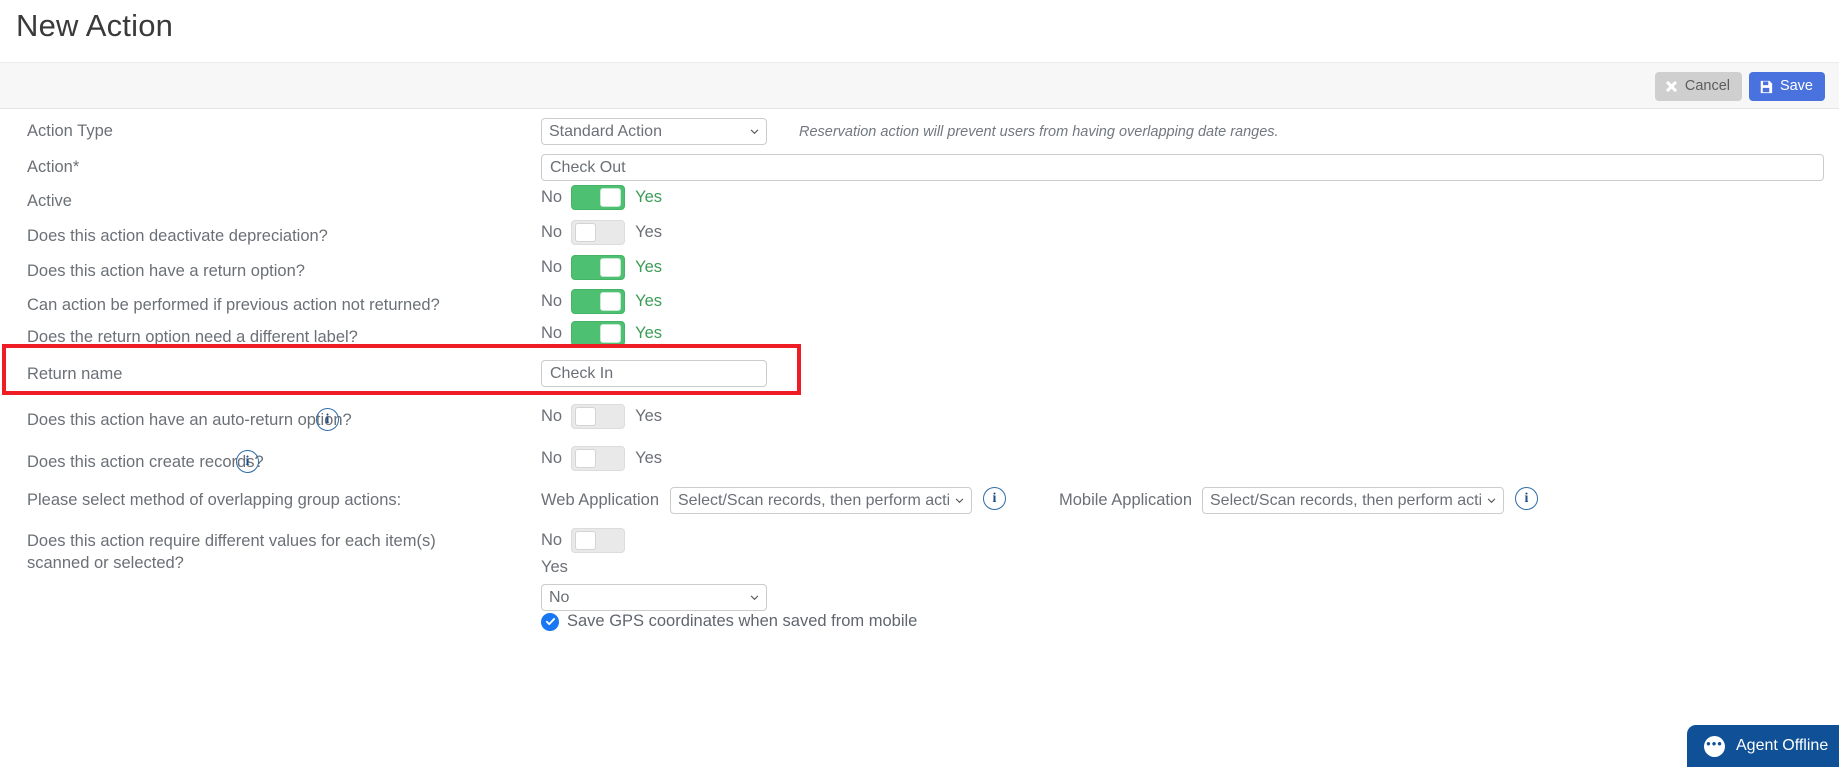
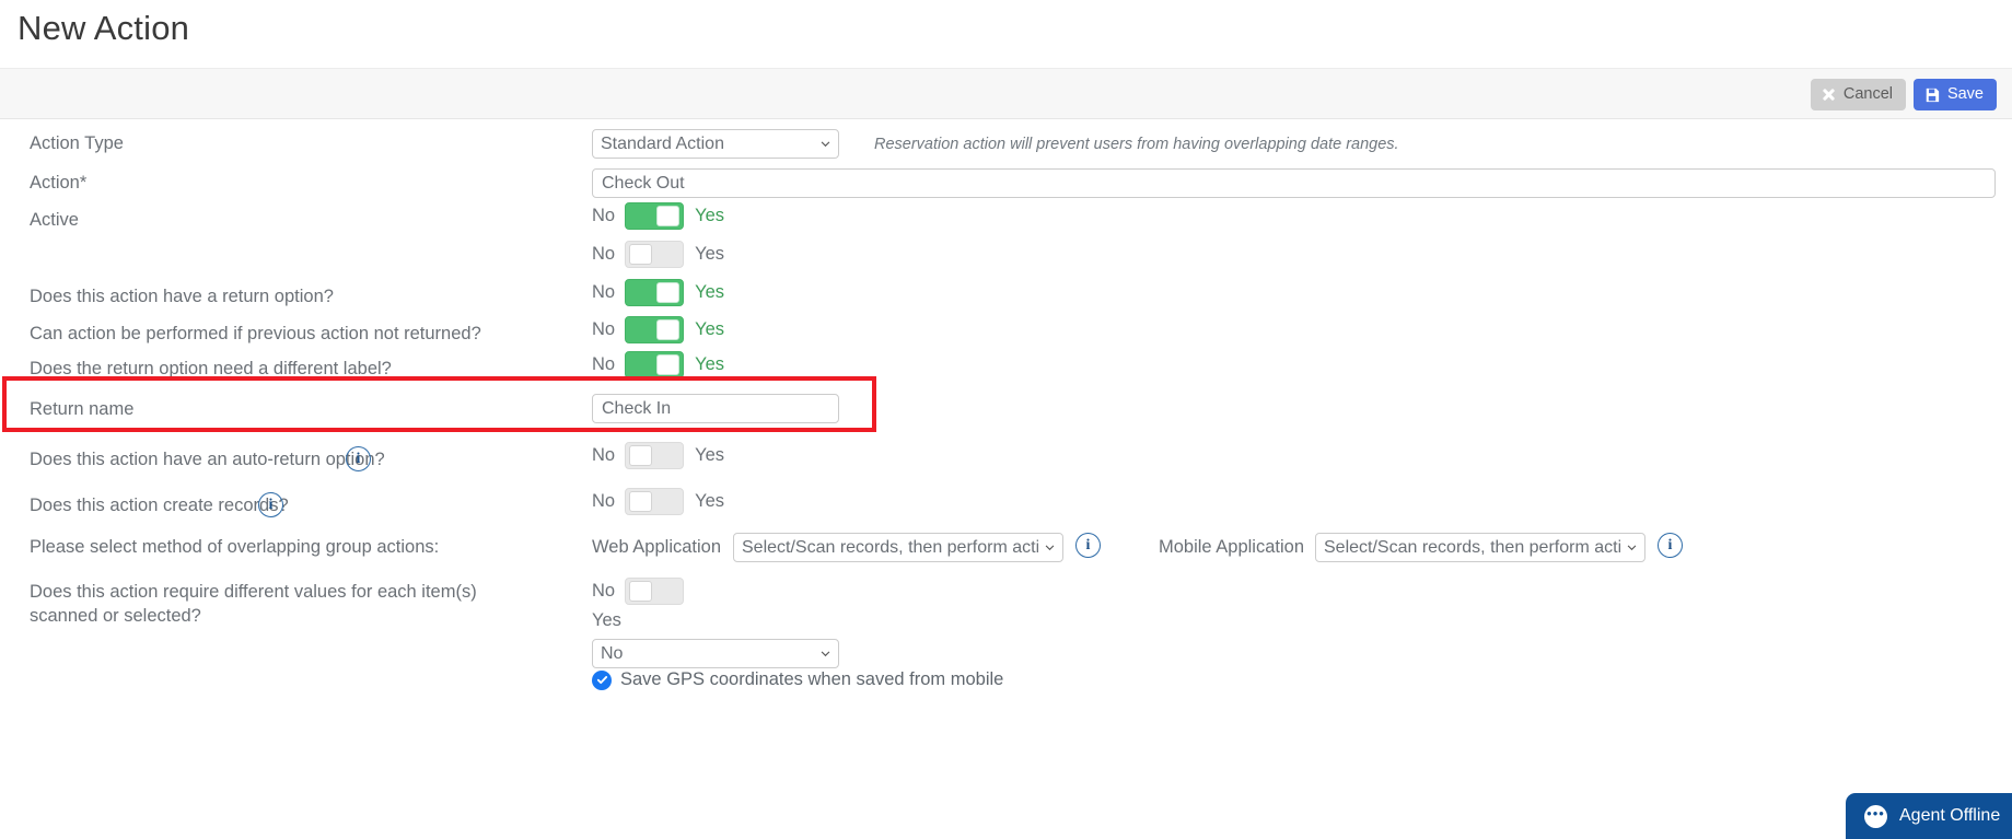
  New Action
  Cancel
  Save
  Action Type
  Standard Action
  Reservation action will prevent users from having overlapping date ranges.
  Action*
  Check Out
  Active
  No
  Yes
- Does this action deactivate depreciation?
  No
  Yes
  Does this action have a return option?
  No
  Yes
  Can action be performed if previous action not returned?
  No
  Yes
  Does the return option need a different label?
  No
  Yes
  Return name
  Check In
  Does this action have an auto-return option?
  i
  No
  Yes
  Does this action create records?
  i
  No
  Yes
  Please select method of overlapping group actions:
  Web Application
  Select/Scan records, then perform acti
  i
  Mobile Application
  Select/Scan records, then perform acti
  i
  Does this action require different values for each item(s) scanned or selected?
  No
  Yes
  No
  Save GPS coordinates when saved from mobile
  •••
  Agent Offline
